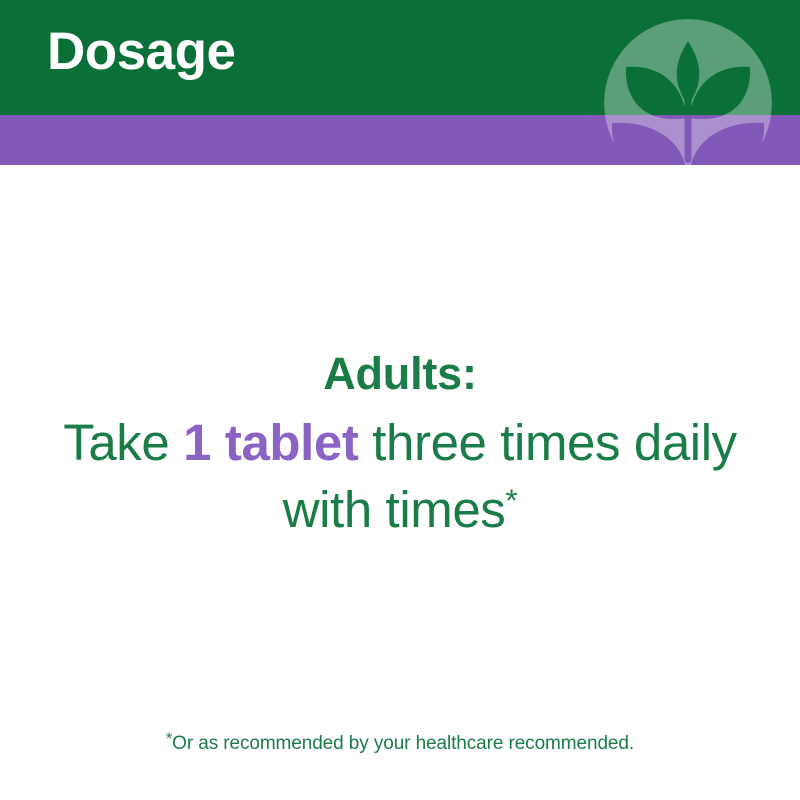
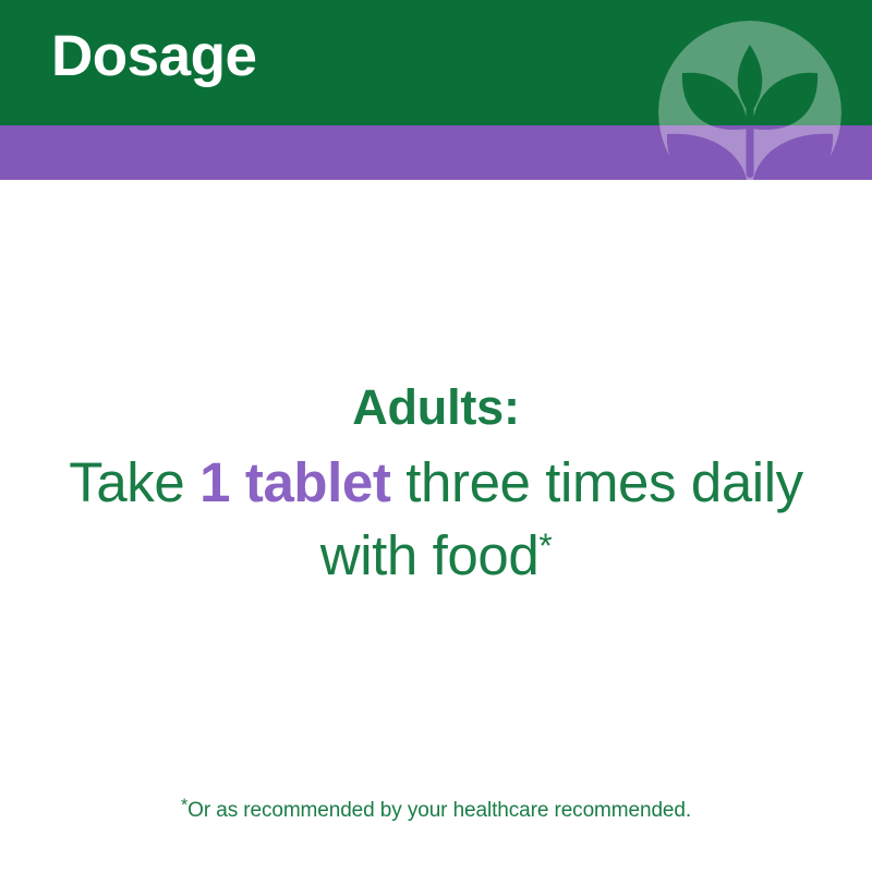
  Dosage
  Adults:
- Take 1 tablet three times daily with times*
+ Take 1 tablet three times daily with food*
  *Or as recommended by your healthcare recommended.
